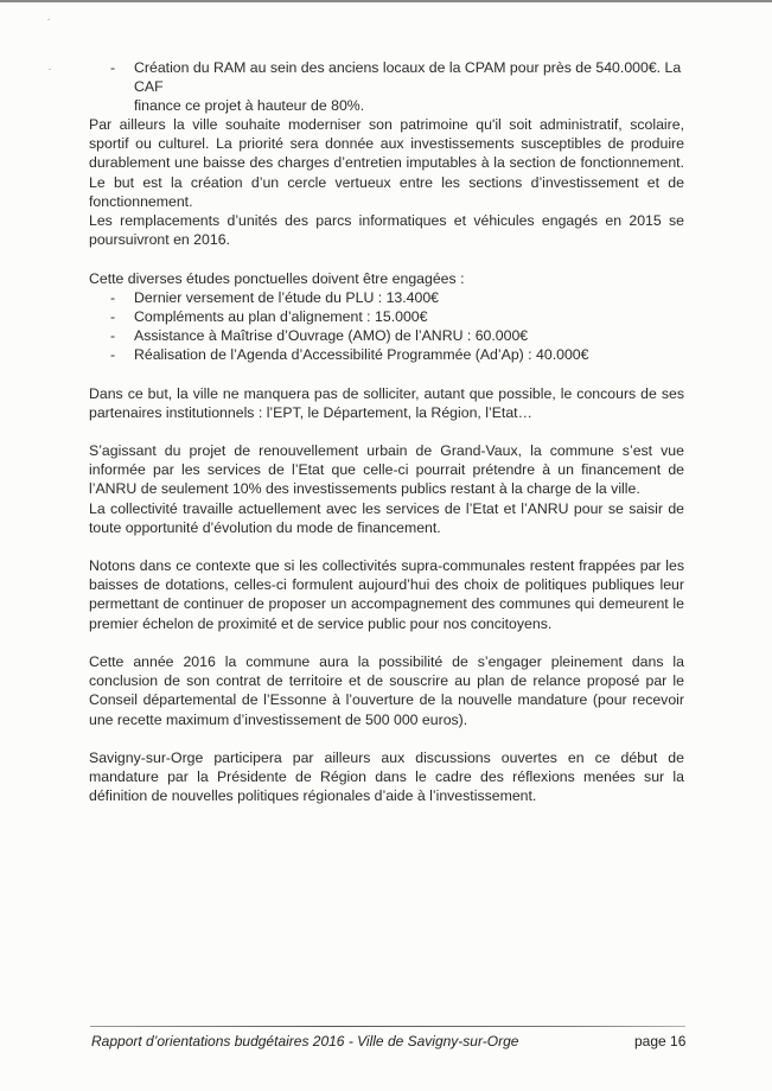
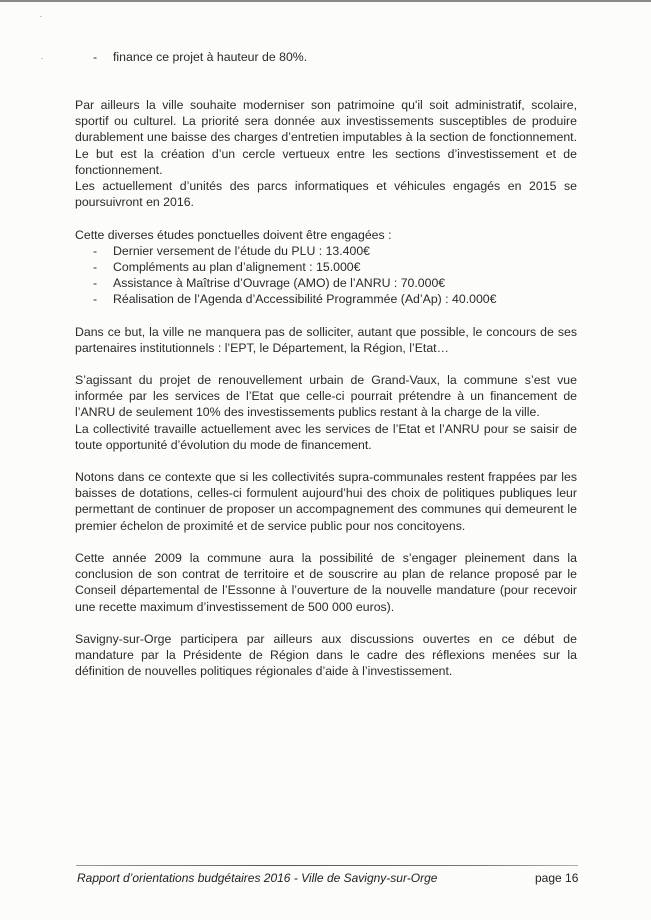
  -
- Création du RAM au sein des anciens locaux de la CPAM pour près de 540.000€. La CAF
  finance ce projet à hauteur de 80%.
  Par ailleurs la ville souhaite moderniser son patrimoine qu'il soit administratif, scolaire, sportif ou culturel. La priorité sera donnée aux investissements susceptibles de produire durablement une baisse des charges d’entretien imputables à la section de fonctionnement. Le but est la création d’un cercle vertueux entre les sections d’investissement et de fonctionnement.
- Les remplacements d’unités des parcs informatiques et véhicules engagés en 2015 se poursuivront en 2016.
+ Les actuellement d’unités des parcs informatiques et véhicules engagés en 2015 se poursuivront en 2016.
  Cette diverses études ponctuelles doivent être engagées :
  -
  Dernier versement de l’étude du PLU : 13.400€
  -
  Compléments au plan d’alignement : 15.000€
  -
- Assistance à Maîtrise d’Ouvrage (AMO) de l’ANRU : 60.000€
+ Assistance à Maîtrise d’Ouvrage (AMO) de l’ANRU : 70.000€
  -
  Réalisation de l’Agenda d’Accessibilité Programmée (Ad’Ap) : 40.000€
  Dans ce but, la ville ne manquera pas de solliciter, autant que possible, le concours de ses partenaires institutionnels : l’EPT, le Département, la Région, l’Etat…
  S’agissant du projet de renouvellement urbain de Grand-Vaux, la commune s’est vue informée par les services de l’Etat que celle-ci pourrait prétendre à un financement de l’ANRU de seulement 10% des investissements publics restant à la charge de la ville.
  La collectivité travaille actuellement avec les services de l’Etat et l’ANRU pour se saisir de toute opportunité d’évolution du mode de financement.
  Notons dans ce contexte que si les collectivités supra-communales restent frappées par les baisses de dotations, celles-ci formulent aujourd’hui des choix de politiques publiques leur permettant de continuer de proposer un accompagnement des communes qui demeurent le premier échelon de proximité et de service public pour nos concitoyens.
- Cette année 2016 la commune aura la possibilité de s’engager pleinement dans la conclusion de son contrat de territoire et de souscrire au plan de relance proposé par le Conseil départemental de l’Essonne à l’ouverture de la nouvelle mandature (pour recevoir une recette maximum d’investissement de 500 000 euros).
+ Cette année 2009 la commune aura la possibilité de s’engager pleinement dans la conclusion de son contrat de territoire et de souscrire au plan de relance proposé par le Conseil départemental de l’Essonne à l’ouverture de la nouvelle mandature (pour recevoir une recette maximum d’investissement de 500 000 euros).
  Savigny-sur-Orge participera par ailleurs aux discussions ouvertes en ce début de mandature par la Présidente de Région dans le cadre des réflexions menées sur la définition de nouvelles politiques régionales d’aide à l’investissement.
  Rapport d’orientations budgétaires 2016 - Ville de Savigny-sur-Orge
  page 16
